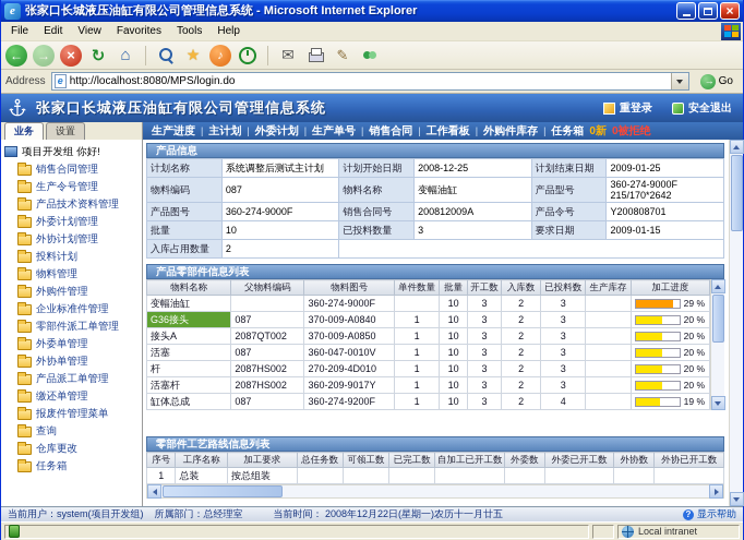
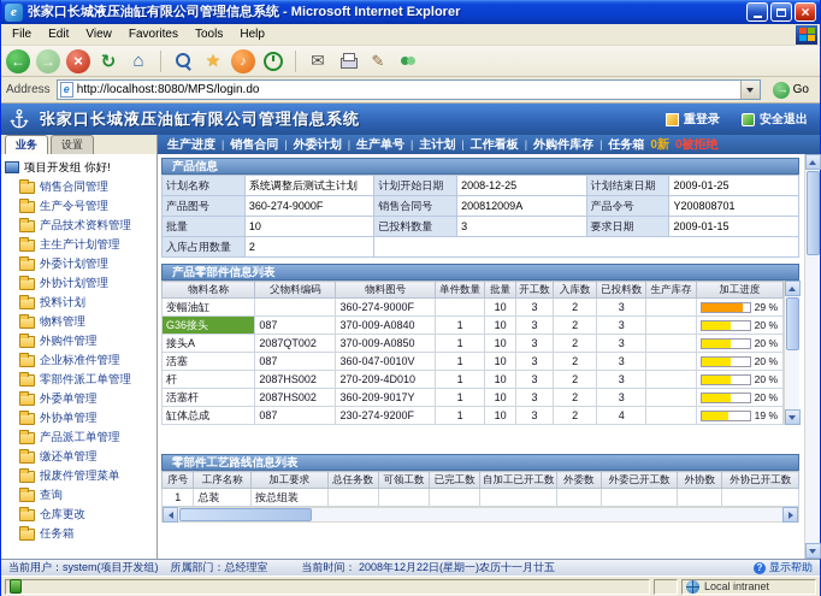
  张家口长城液压油缸有限公司管理信息系统 - Microsoft Internet Explorer
  File
  Edit
  View
  Favorites
  Tools
  Help
  Address
  http://localhost:8080/MPS/login.do
  Go
  张家口长城液压油缸有限公司管理信息系统
  重登录
  安全退出
  业务
  设置
  生产进度
  |
- 主计划
+ 销售合同
  |
  外委计划
  |
  生产单号
  |
- 销售合同
+ 主计划
  |
  工作看板
  |
  外购件库存
  |
  任务箱
  0新
  0被拒绝
  项目开发组 你好!
  销售合同管理
  生产令号管理
  产品技术资料管理
+ 主生产计划管理
  外委计划管理
  外协计划管理
  投料计划
  物料管理
  外购件管理
  企业标准件管理
  零部件派工单管理
  外委单管理
  外协单管理
  产品派工单管理
  缴还单管理
  报废件管理菜单
  查询
  仓库更改
  任务箱
  产品信息
  计划名称	系统调整后测试主计划	计划开始日期	2008-12-25	计划结束日期	2009-01-25
- 物料编码	087	物料名称	变幅油缸	产品型号	360-274-9000F 215/170*2642
  产品图号	360-274-9000F	销售合同号	200812009A	产品令号	Y200808701
  批量	10	已投料数量	3	要求日期	2009-01-15
  入库占用数量	2
  产品零部件信息列表
  物料名称	父物料编码	物料图号	单件数量	批量	开工数	入库数	已投料数	生产库存	加工进度
  变幅油缸		360-274-9000F		10	3	2	3		29 %
  G36接头	087	370-009-A0840	1	10	3	2	3		20 %
  接头A	2087QT002	370-009-A0850	1	10	3	2	3		20 %
  活塞	087	360-047-0010V	1	10	3	2	3		20 %
  杆	2087HS002	270-209-4D010	1	10	3	2	3		20 %
  活塞杆	2087HS002	360-209-9017Y	1	10	3	2	3		20 %
- 缸体总成	087	360-274-9200F	1	10	3	2	4		19 %
+ 缸体总成	087	230-274-9200F	1	10	3	2	4		19 %
  零部件工艺路线信息列表
  序号	工序名称	加工要求	总任务数	可领工数	已完工数	自加工已开工数	外委数	外委已开工数	外协数	外协已开工数
  1	总装	按总组装
  当前用户：system(项目开发组)
  所属部门：总经理室
  当前时间： 2008年12月22日(星期一)农历十一月廿五
  显示帮助
  Local intranet
